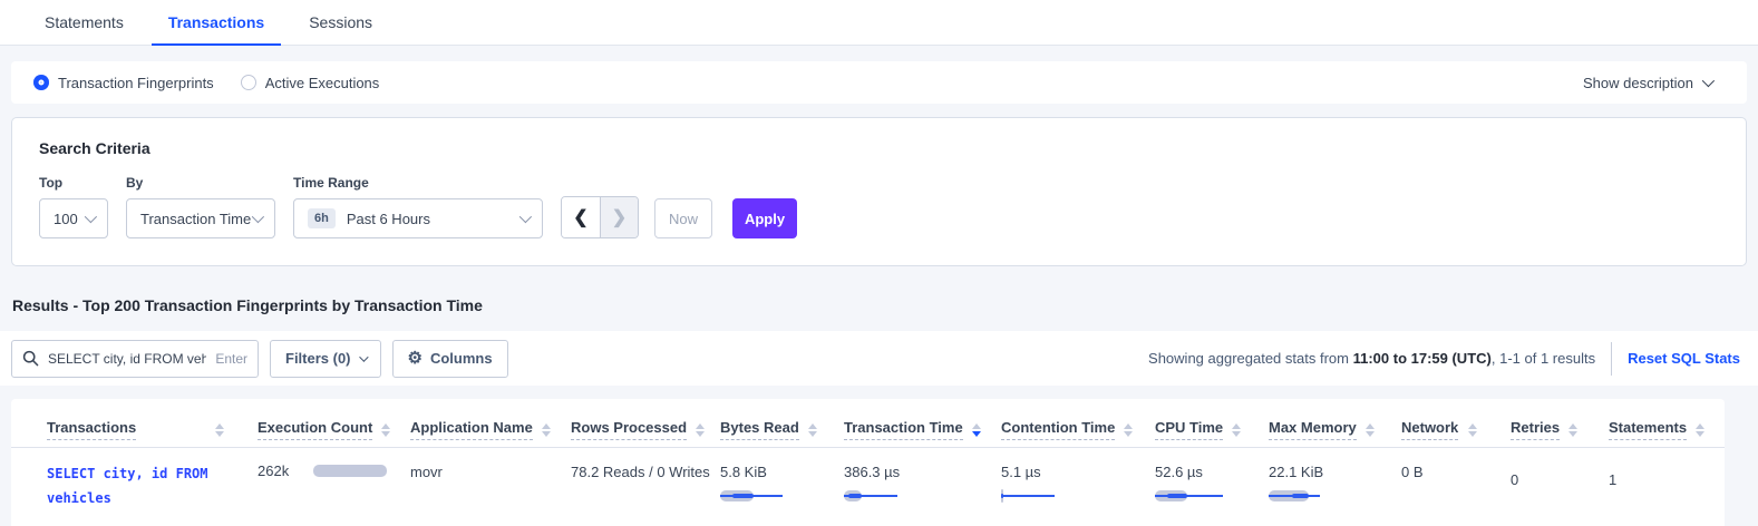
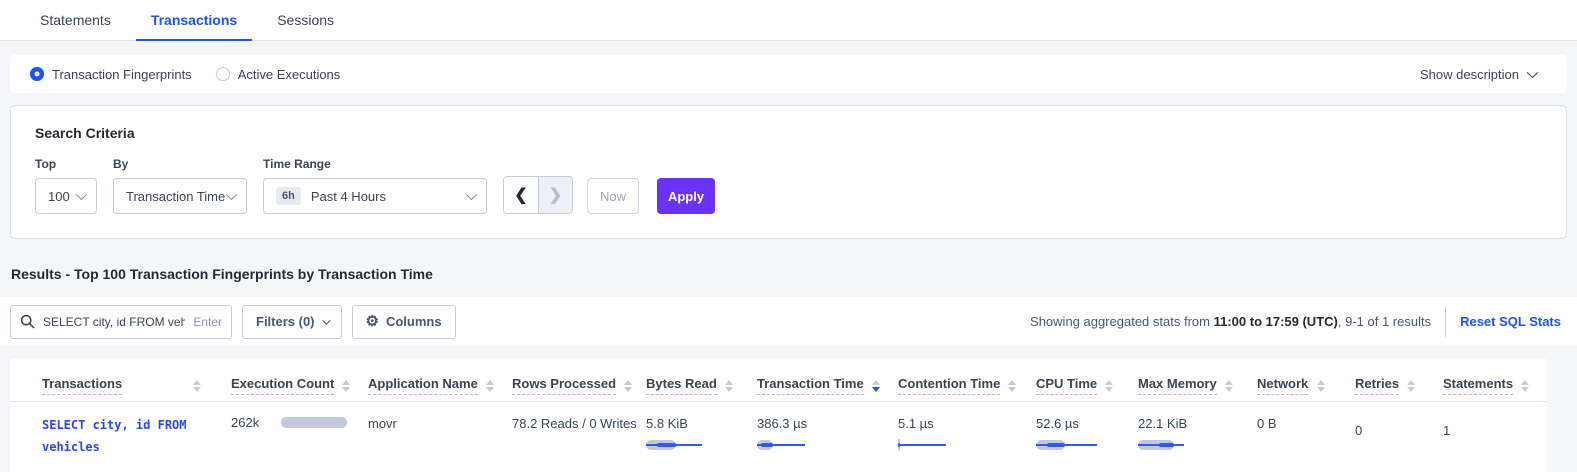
  Statements
  Transactions
  Sessions
  Transaction Fingerprints
  Active Executions
  Show description
  Search Criteria
  Top
  100
  By
  Transaction Time
  Time Range
  6h
- Past 6 Hours
+ Past 4 Hours
  ❮
  ❯
  Now
  Apply
- Results - Top 200 Transaction Fingerprints by Transaction Time
+ Results - Top 100 Transaction Fingerprints by Transaction Time
  SELECT city, id FROM veh
  Enter
  Filters (0)
  ⚙
  Columns
- Showing aggregated stats from 11:00 to 17:59 (UTC), 1-1 of 1 results
+ Showing aggregated stats from 11:00 to 17:59 (UTC), 9-1 of 1 results
  Reset SQL Stats
  Transactions	Execution Count	Application Name	Rows Processed	Bytes Read	Transaction Time	Contention Time	CPU Time	Max Memory	Network	Retries	Statements
  SELECT city, id FROM vehicles	262k	movr	78.2 Reads / 0 Writes	5.8 KiB	386.3 µs	5.1 µs	52.6 µs	22.1 KiB	0 B	0	1
